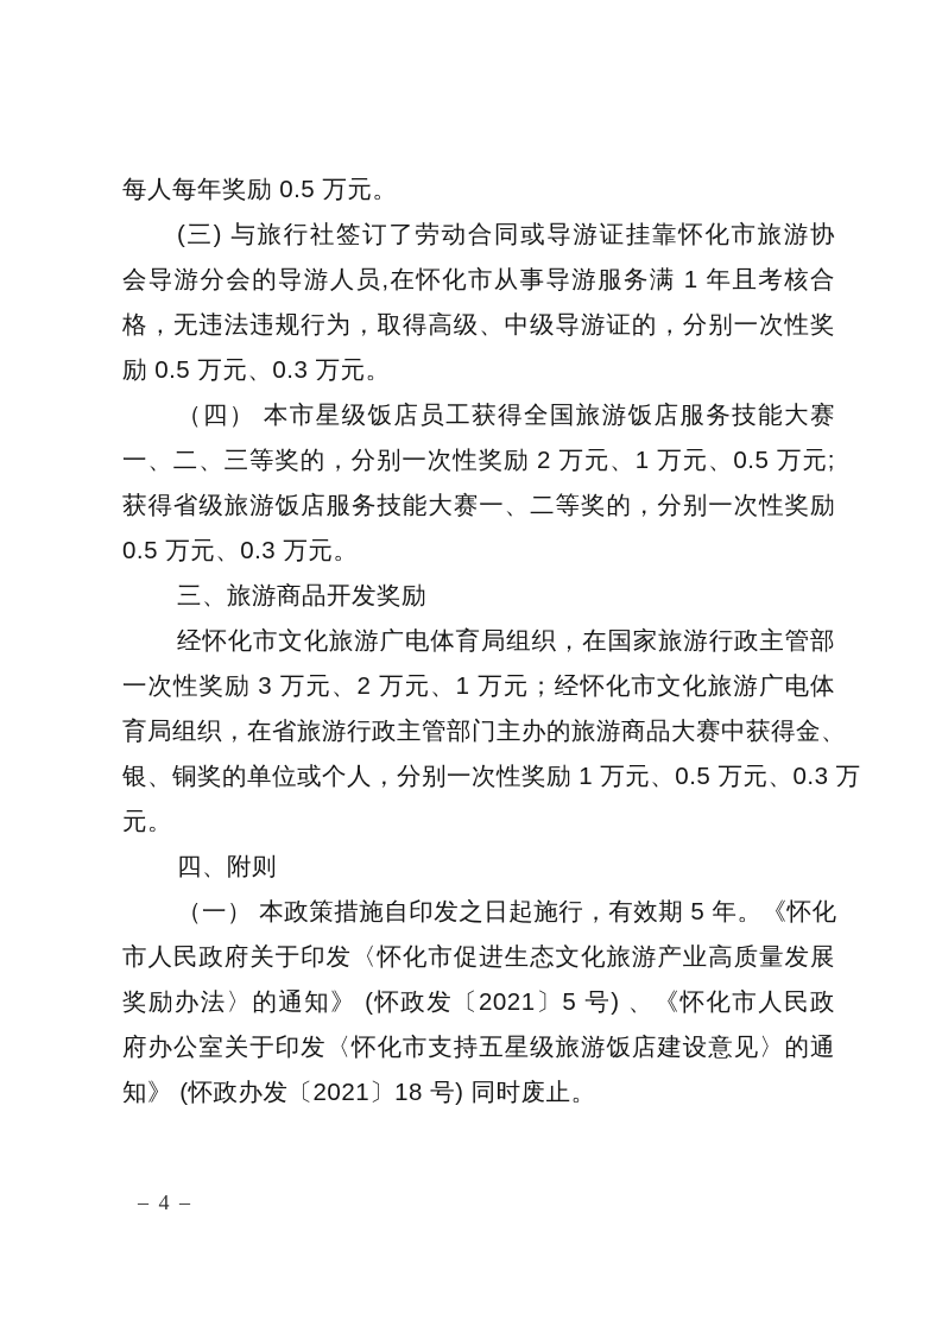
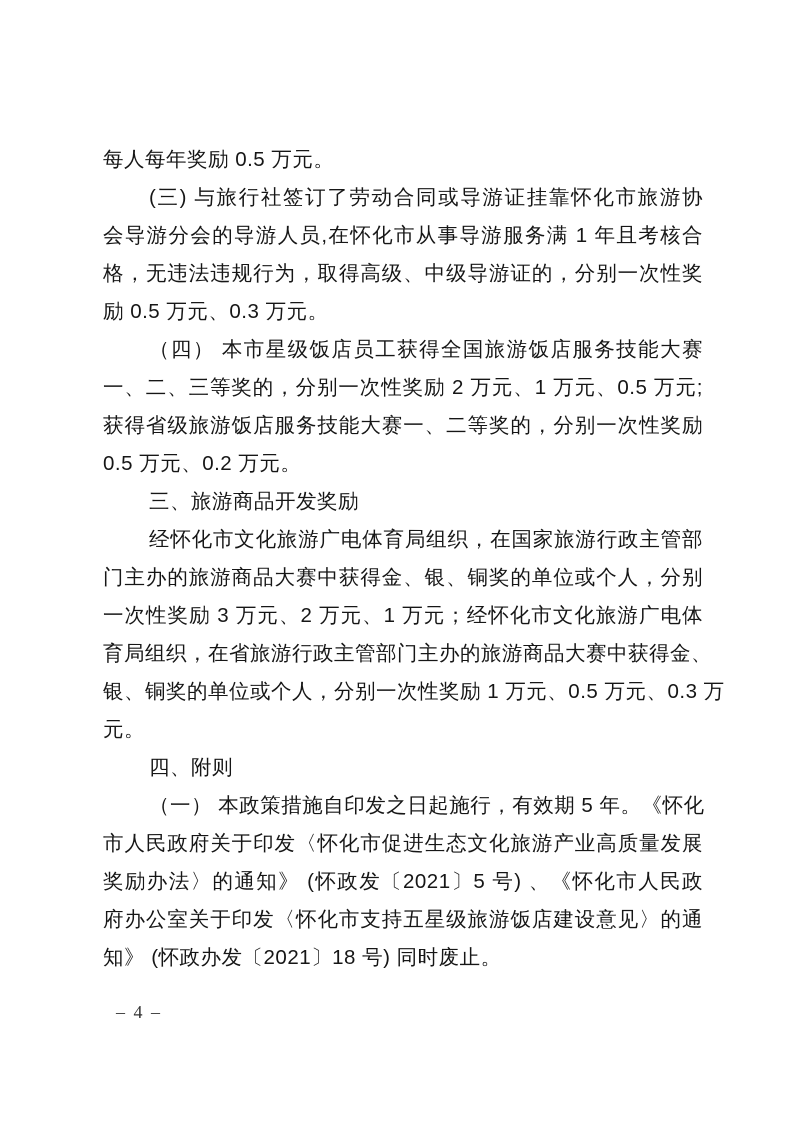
  每人每年奖励 0.5 万元。
  (三) 与旅行社签订了劳动合同或导游证挂靠怀化市旅游协
  会导游分会的导游人员,在怀化市从事导游服务满 1 年且考核合
  格，无违法违规行为，取得高级、中级导游证的，分别一次性奖
  励 0.5 万元、0.3 万元。
  （四） 本市星级饭店员工获得全国旅游饭店服务技能大赛
  一、二、三等奖的，分别一次性奖励 2 万元、1 万元、0.5 万元;
  获得省级旅游饭店服务技能大赛一、二等奖的，分别一次性奖励
- 0.5 万元、0.3 万元。
+ 0.5 万元、0.2 万元。
  三、旅游商品开发奖励
  经怀化市文化旅游广电体育局组织，在国家旅游行政主管部
+ 门主办的旅游商品大赛中获得金、银、铜奖的单位或个人，分别
  一次性奖励 3 万元、2 万元、1 万元；经怀化市文化旅游广电体
  育局组织，在省旅游行政主管部门主办的旅游商品大赛中获得金、
  银、铜奖的单位或个人，分别一次性奖励 1 万元、0.5 万元、0.3 万
  元。
  四、附则
  （一） 本政策措施自印发之日起施行，有效期 5 年。《怀化
  市人民政府关于印发〈怀化市促进生态文化旅游产业高质量发展
  奖励办法〉的通知》 (怀政发〔2021〕5 号) 、《怀化市人民政
  府办公室关于印发〈怀化市支持五星级旅游饭店建设意见〉的通
  知》 (怀政办发〔2021〕18 号) 同时废止。
  – 4 –
